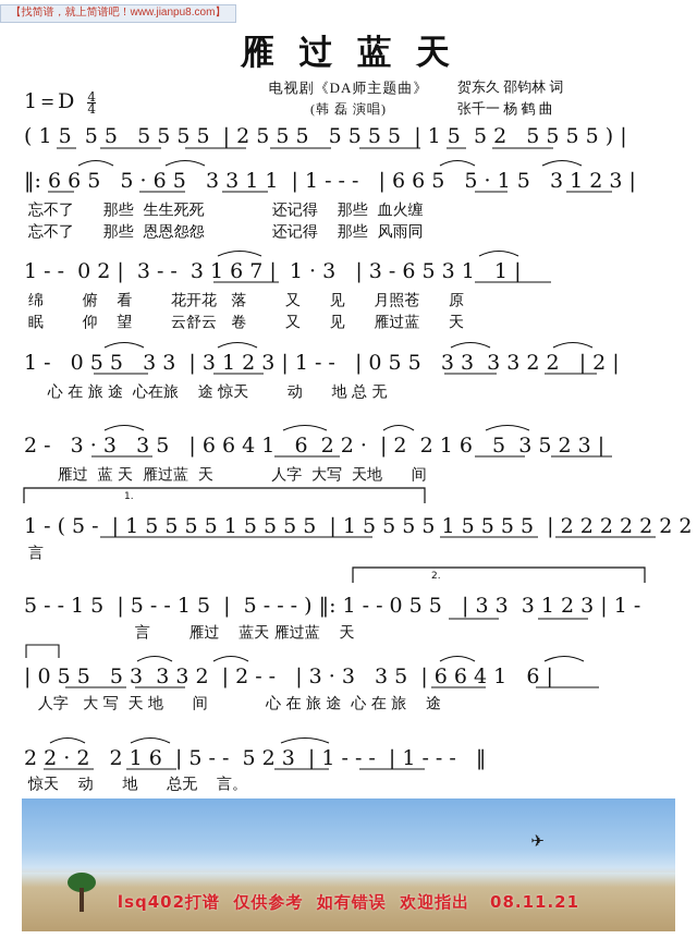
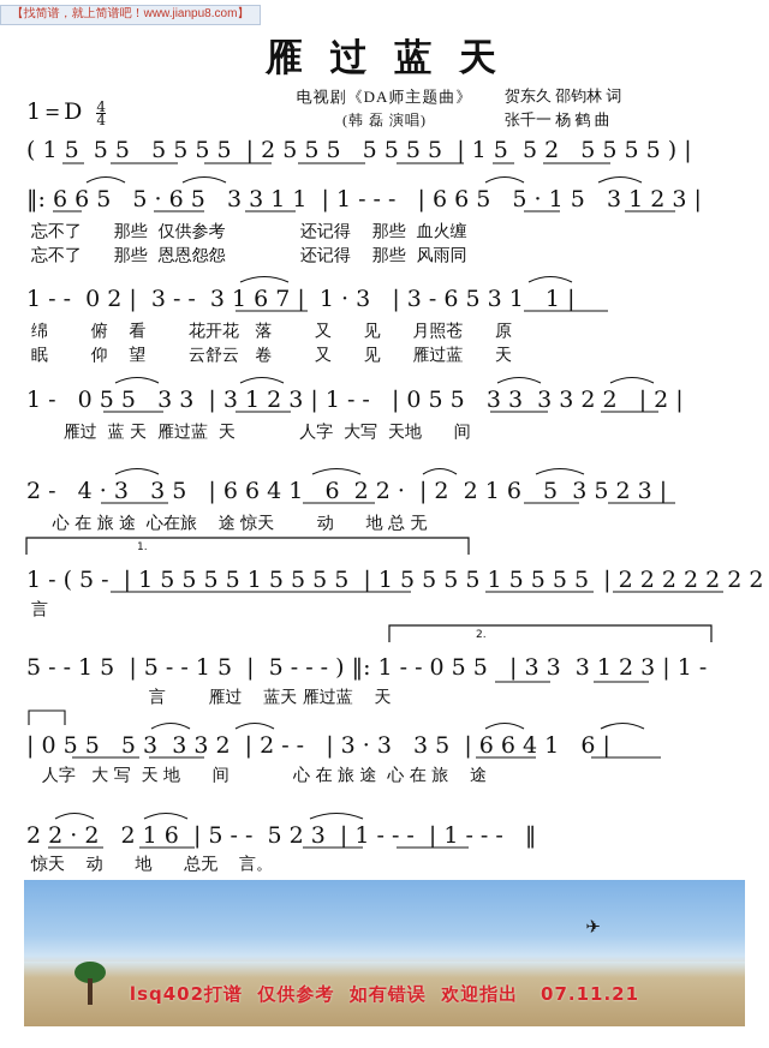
  【找简谱，就上简谱吧！www.jianpu8.com】
  雁 过 蓝 天
  电视剧《DA师主题曲》
  (韩 磊 演唱)
  贺东久 邵钧林 词
  张千一 杨 鹤 曲
  1＝D
  4
  4
  ( 1 5 5 5 5 5 5 5 | 2 5 5 5 5 5 5 5 | 1 5 5 2 5 5 5 5 ) |
  ‖: 6 6 5 5 · 6 5 3 3 1 1 | 1 - - - | 6 6 5 5 · 1 5 3 1 2 3 |
- 忘不了 那些 生生死死 还记得 那些 血火缠
+ 忘不了 那些 仅供参考 还记得 那些 血火缠
  忘不了 那些 恩恩怨怨 还记得 那些 风雨同
  1 - - 0 2 | 3 - - 3 1 6 7 | 1 · 3 | 3 - 6 5 3 1 1 |
  绵 俯 看 花开花 落 又 见 月照苍 原
  眠 仰 望 云舒云 卷 又 见 雁过蓝 天
  1 - 0 5 5 3 3 | 3 1 2 3 | 1 - - | 0 5 5 3 3 3 3 2 2 | 2 |
- 心 在 旅 途 心在旅 途 惊天 动 地 总 无
+ 雁过 蓝 天 雁过蓝 天 人字 大写 天地 间
- 2 - 3 · 3 3 5 | 6 6 4 1 6 2 2 · | 2 2 1 6 5 3 5 2 3 |
+ 2 - 4 · 3 3 5 | 6 6 4 1 6 2 2 · | 2 2 1 6 5 3 5 2 3 |
- 雁过 蓝 天 雁过蓝 天 人字 大写 天地 间
+ 心 在 旅 途 心在旅 途 惊天 动 地 总 无
  1 - ( 5 - | 1 5 5 5 5 1 5 5 5 5 | 1 5 5 5 5 1 5 5 5 5 | 2 2 2 2 2 2 2
  言
  5 - - 1 5 | 5 - - 1 5 | 5 - - - ) ‖: 1 - - 0 5 5 | 3 3 3 1 2 3 | 1 -
  言 雁过 蓝天 雁过蓝 天
  | 0 5 5 5 3 3 3 2 | 2 - - | 3 · 3 3 5 | 6 6 4 1 6 |
  人字 大 写 天 地 间 心 在 旅 途 心 在 旅 途
  2 2 · 2 2 1 6 | 5 - - 5 2 3 | 1 - - - | 1 - - - ‖
  惊天 动 地 总无 言。
  1.
  2.
  ✈
- lsq402打谱 仅供参考 如有错误 欢迎指出 08.11.21
+ lsq402打谱 仅供参考 如有错误 欢迎指出 07.11.21
